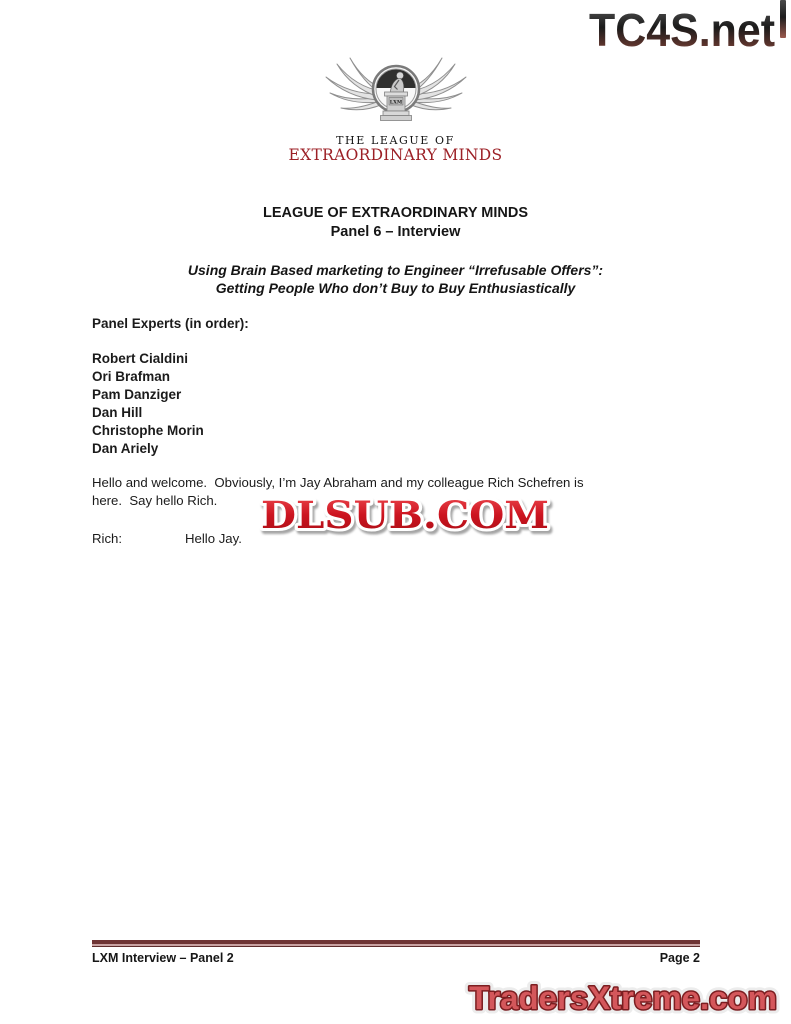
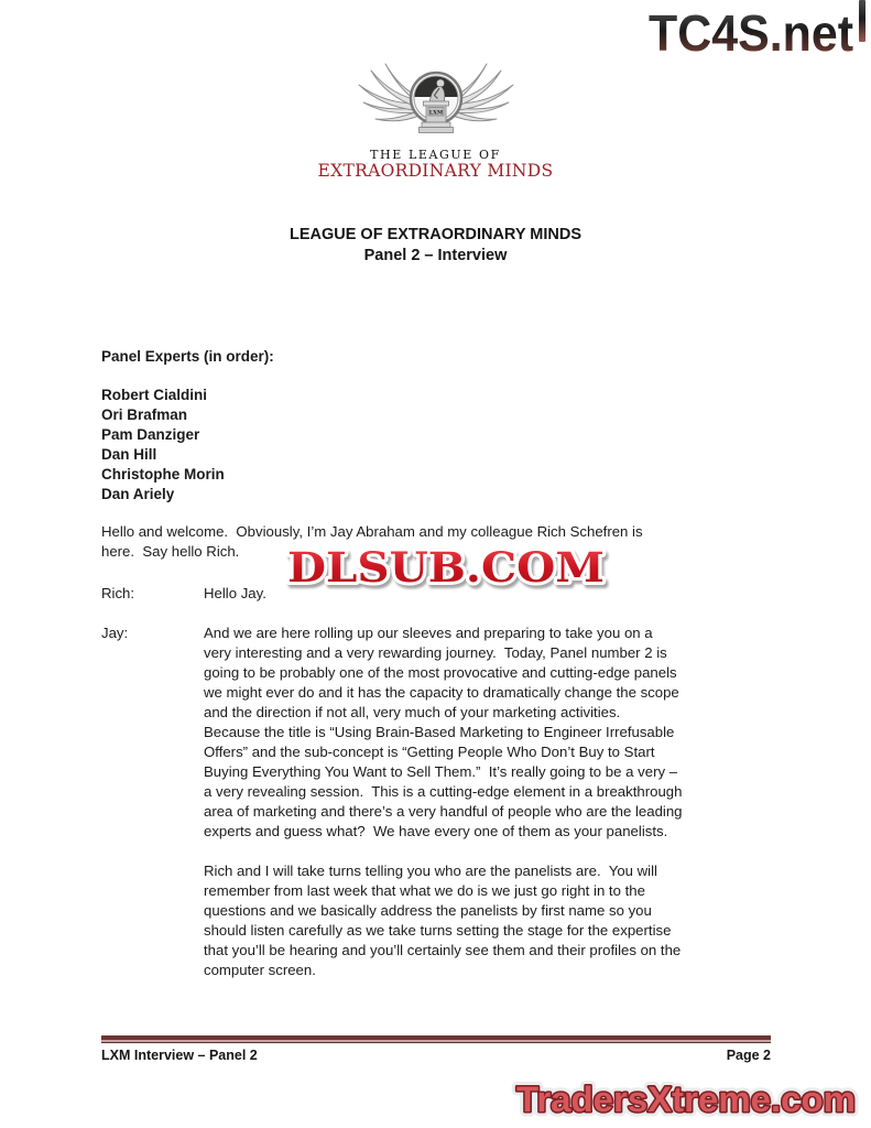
  TC4S.net
  THE LEAGUE OF
  EXTRAORDINARY MINDS
  LEAGUE OF EXTRAORDINARY MINDS
- Panel 6 – Interview
+ Panel 2 – Interview
- Using Brain Based marketing to Engineer “Irrefusable Offers”:
- Getting People Who don’t Buy to Buy Enthusiastically
  Panel Experts (in order):
  Robert Cialdini
  Ori Brafman
  Pam Danziger
  Dan Hill
  Christophe Morin
  Dan Ariely
  Hello and welcome. Obviously, I’m Jay Abraham and my colleague Rich Schefren is
  here. Say hello Rich.
  DLSUB.COM
  Rich:
  Hello Jay.
+ Jay:
+ And we are here rolling up our sleeves and preparing to take you on a
+ very interesting and a very rewarding journey. Today, Panel number 2 is
+ going to be probably one of the most provocative and cutting-edge panels
+ we might ever do and it has the capacity to dramatically change the scope
+ and the direction if not all, very much of your marketing activities.
+ Because the title is “Using Brain-Based Marketing to Engineer Irrefusable
+ Offers” and the sub-concept is “Getting People Who Don’t Buy to Start
+ Buying Everything You Want to Sell Them.” It’s really going to be a very –
+ a very revealing session. This is a cutting-edge element in a breakthrough
+ area of marketing and there’s a very handful of people who are the leading
+ experts and guess what? We have every one of them as your panelists.
+ Rich and I will take turns telling you who are the panelists are. You will
+ remember from last week that what we do is we just go right in to the
+ questions and we basically address the panelists by first name so you
+ should listen carefully as we take turns setting the stage for the expertise
+ that you’ll be hearing and you’ll certainly see them and their profiles on the
+ computer screen.
  LXM Interview – Panel 2
  Page 2
  TradersXtreme.com
